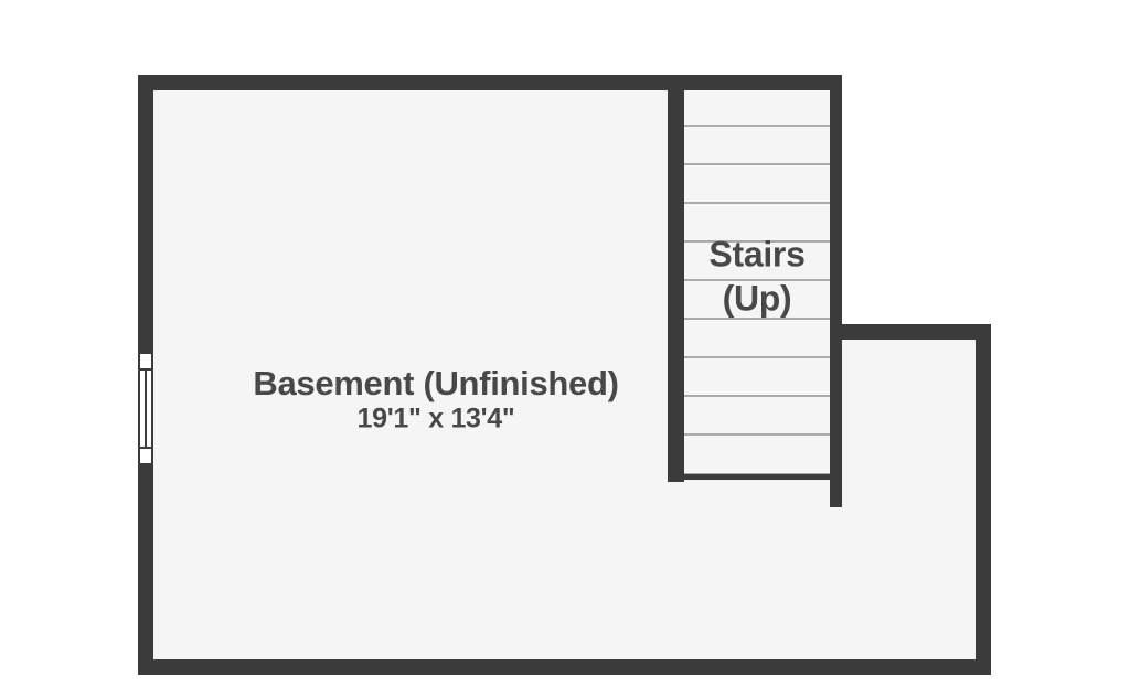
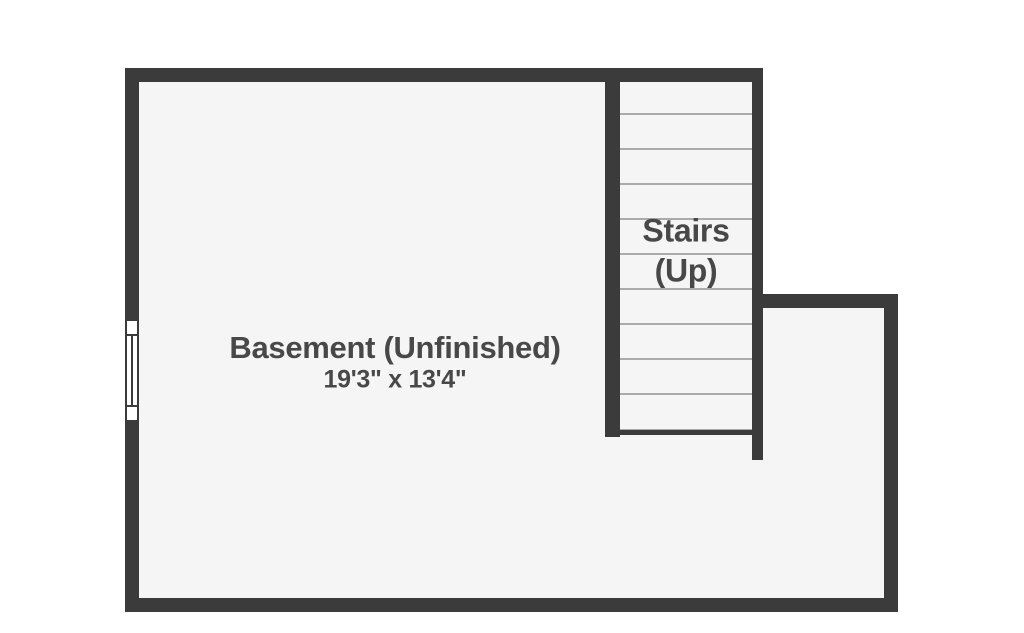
  Basement (Unfinished)
- 19'1" x 13'4"
+ 19'3" x 13'4"
  Stairs
  (Up)
